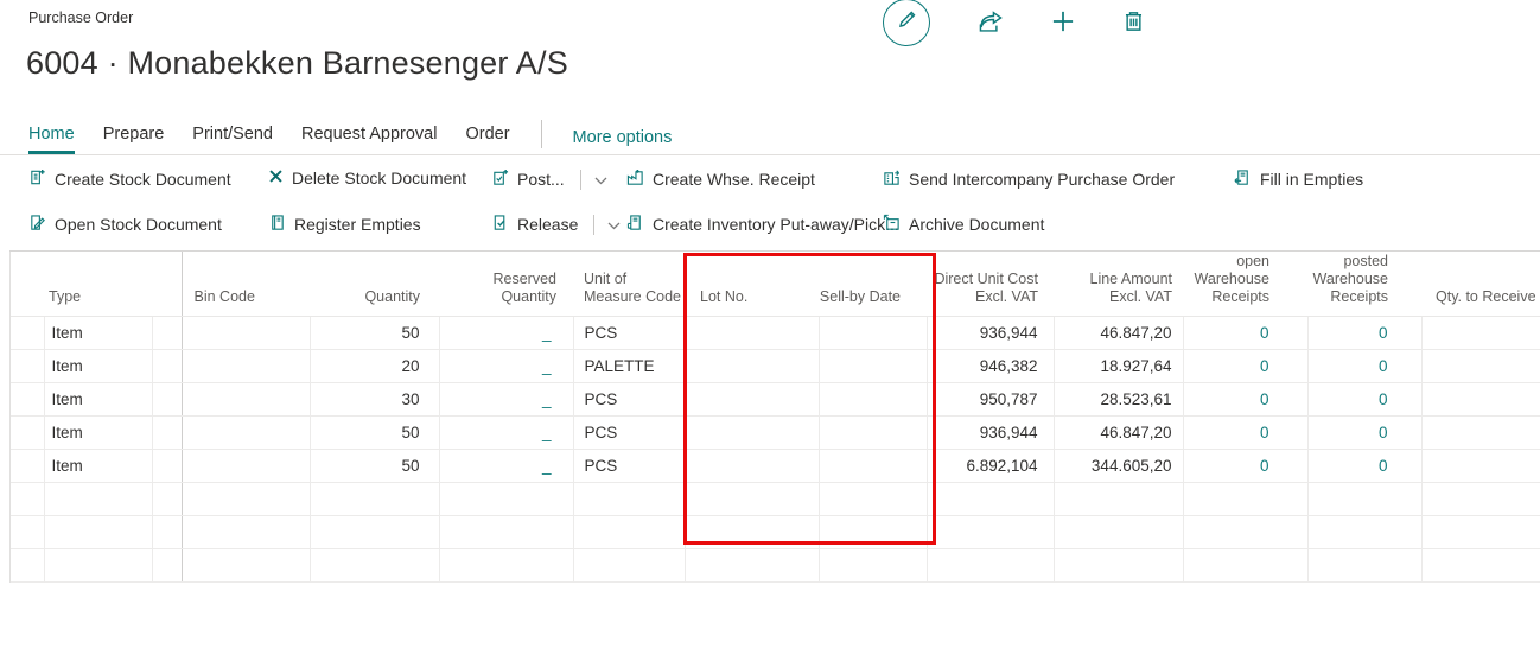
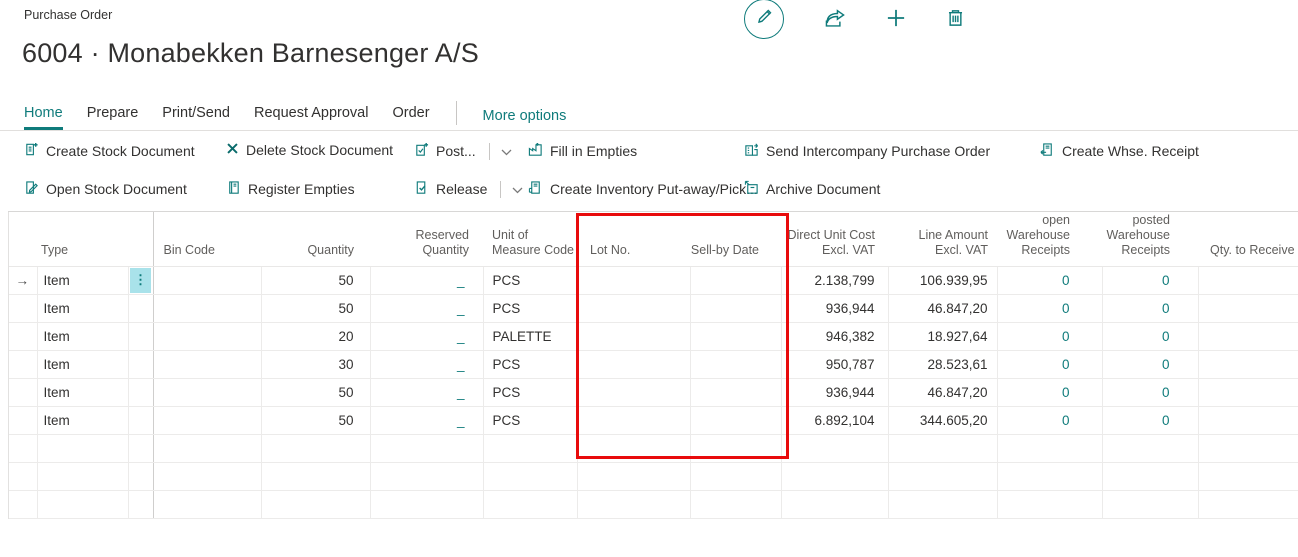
  Purchase Order
  6004 · Monabekken Barnesenger A/S
  Home
  Prepare
  Print/Send
  Request Approval
  Order
  More options
  Create Stock Document
  Delete Stock Document
  Post...
- Create Whse. Receipt
+ Fill in Empties
  Send Intercompany Purchase Order
- Fill in Empties
+ Create Whse. Receipt
  Open Stock Document
  Register Empties
  Release
  Create Inventory Put-away/Pick..
  Archive Document
  	Type		Bin Code	Quantity	Reserved Quantity	Unit of Measure Code	Lot No.	Sell-by Date	Direct Unit Cost Excl. VAT	Line Amount Excl. VAT	open Warehouse Receipts	posted Warehouse Receipts	Qty. to Receive
+ →	Item	⋮		50	_	PCS			2.138,799	106.939,95	0	0
  	Item			50	_	PCS			936,944	46.847,20	0	0
  	Item			20	_	PALETTE			946,382	18.927,64	0	0
  	Item			30	_	PCS			950,787	28.523,61	0	0
  	Item			50	_	PCS			936,944	46.847,20	0	0
  	Item			50	_	PCS			6.892,104	344.605,20	0	0
